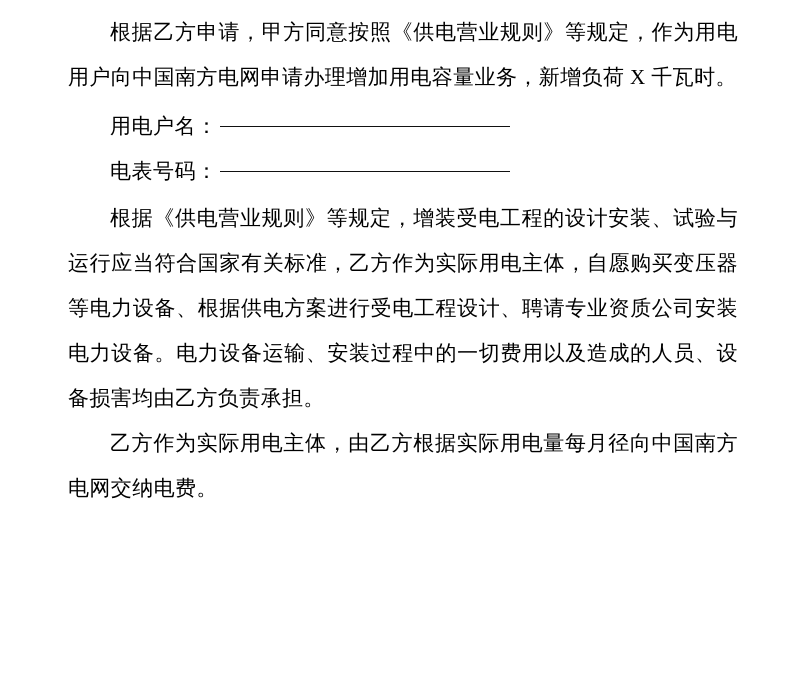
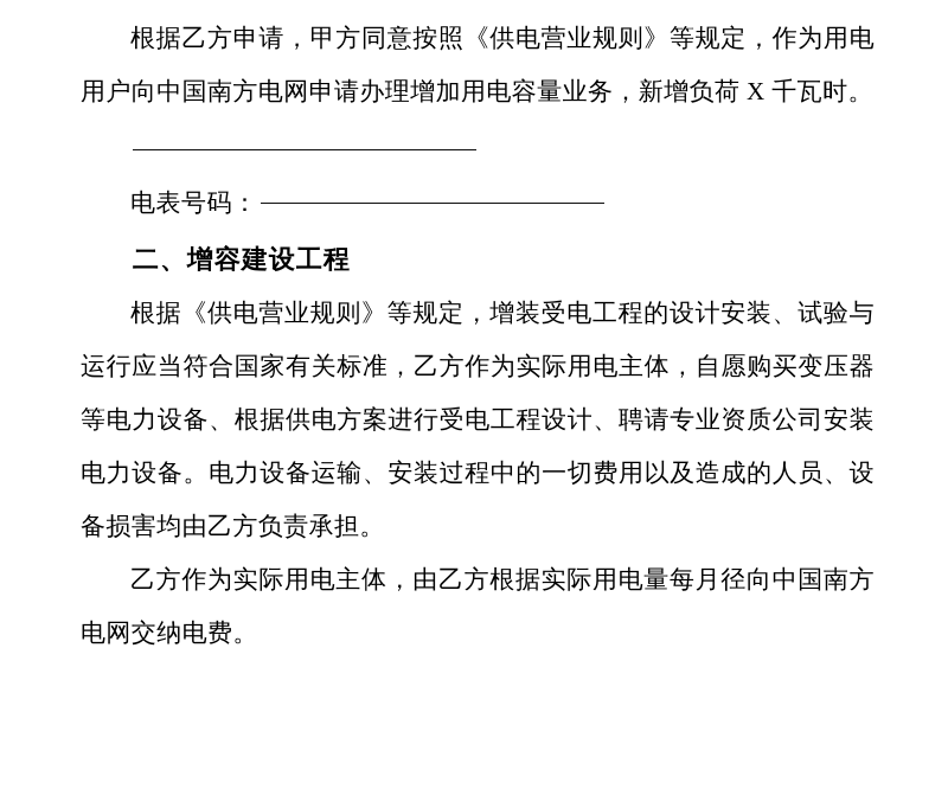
  根据乙方申请，甲方同意按照《供电营业规则》等规定，作为用电用户向中国南方电网申请办理增加用电容量业务，新增负荷 X 千瓦时。
- 用电户名：
  电表号码：
+ 二、增容建设工程
  根据《供电营业规则》等规定，增装受电工程的设计安装、试验与运行应当符合国家有关标准，乙方作为实际用电主体，自愿购买变压器等电力设备、根据供电方案进行受电工程设计、聘请专业资质公司安装电力设备。电力设备运输、安装过程中的一切费用以及造成的人员、设备损害均由乙方负责承担。
  乙方作为实际用电主体，由乙方根据实际用电量每月径向中国南方电网交纳电费。
